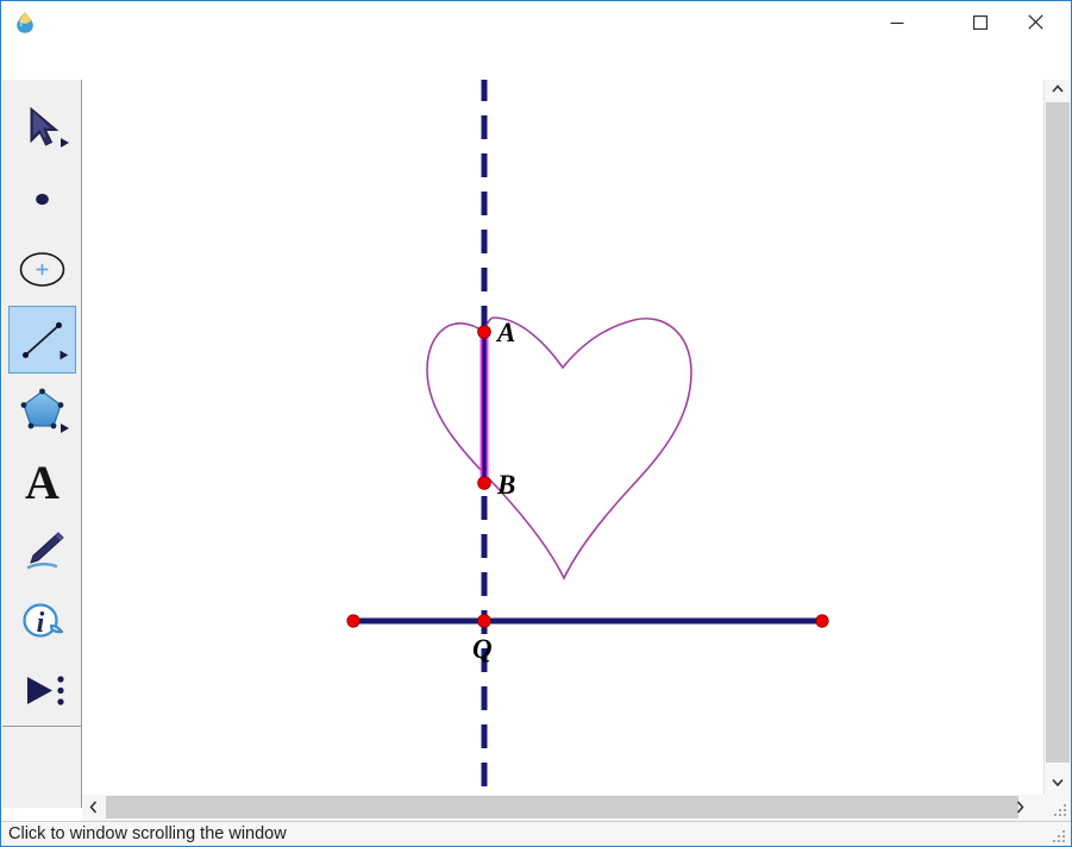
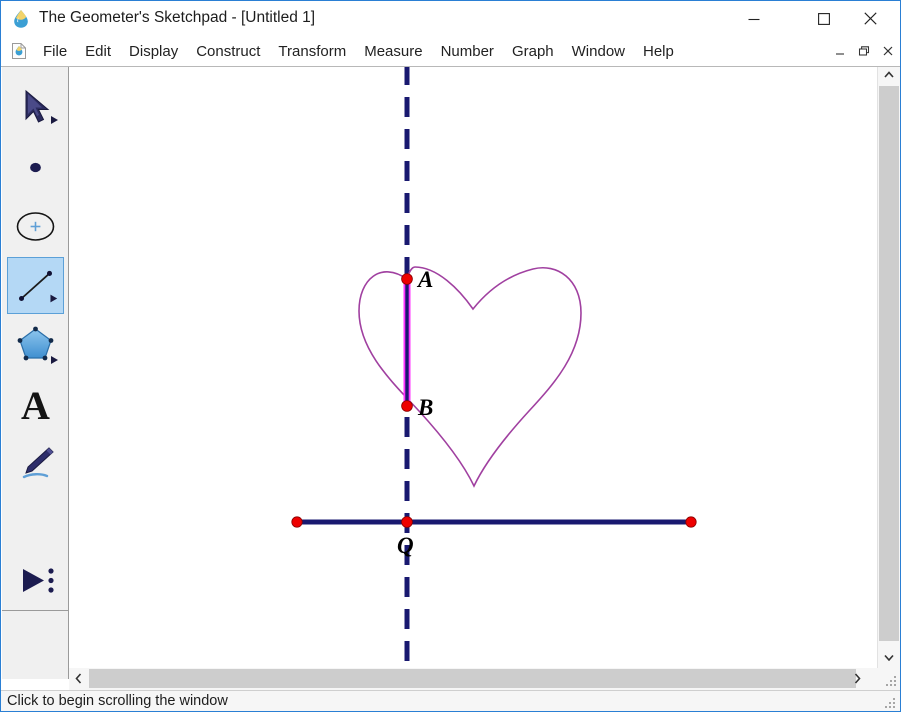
+ The Geometer's Sketchpad - [Untitled 1]
+ File
+ Edit
+ Display
+ Construct
+ Transform
+ Measure
+ Number
+ Graph
+ Window
+ Help
  A
- i
  A
  B
  Q
- Click to window scrolling the window
+ Click to begin scrolling the window
